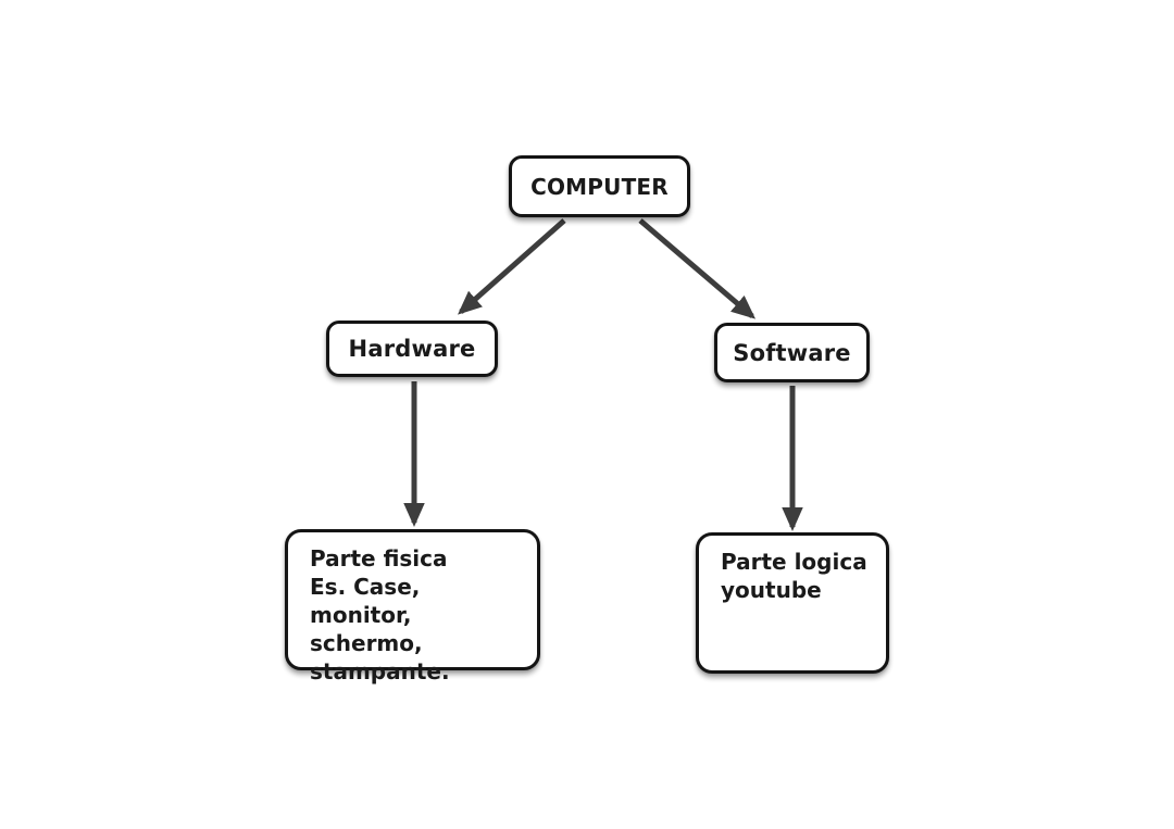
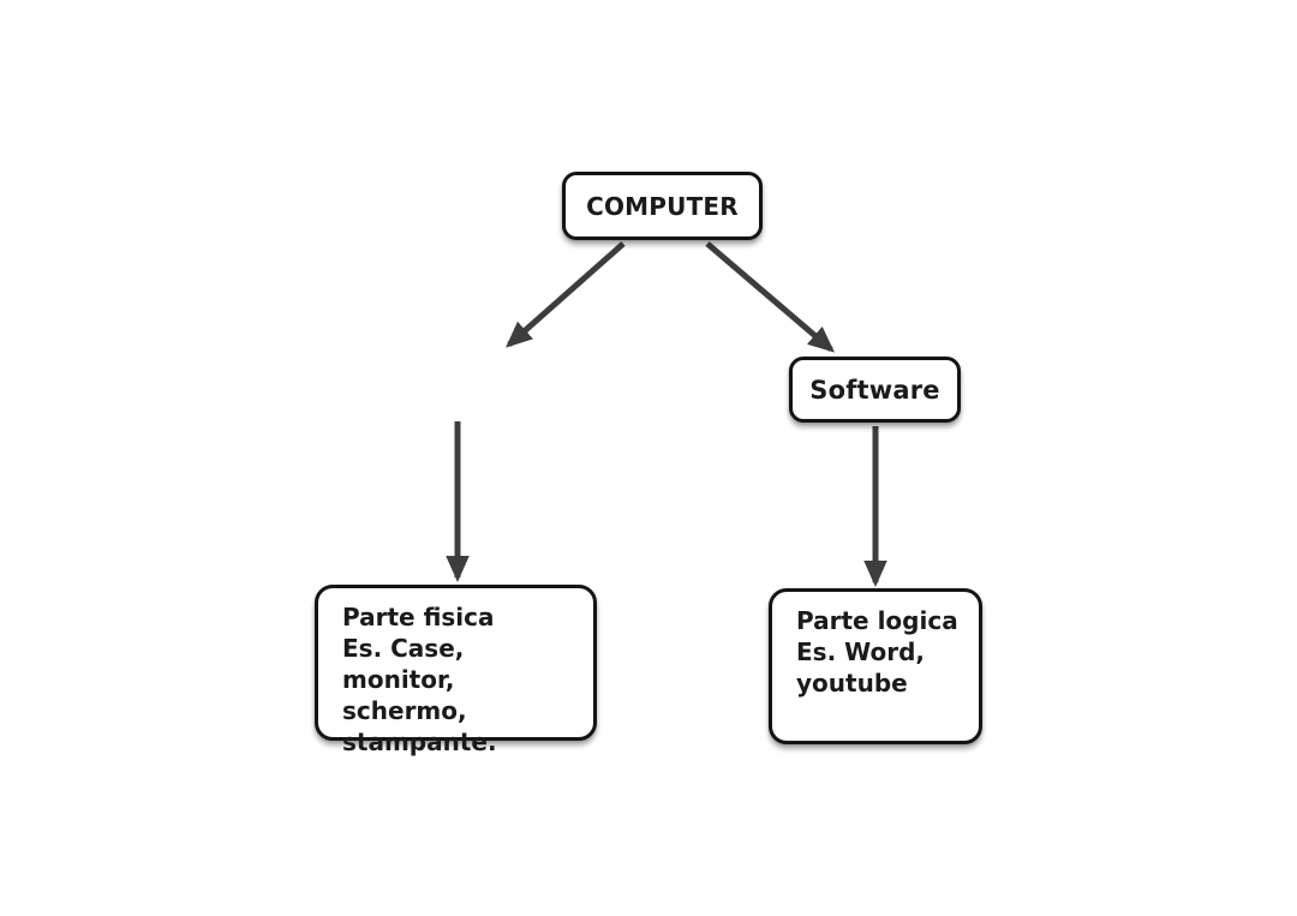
  COMPUTER
- Hardware
  Software
  Parte fisica
  Es. Case, monitor,
  schermo,
  stampante.
  Parte logica
+ Es. Word,
  youtube
